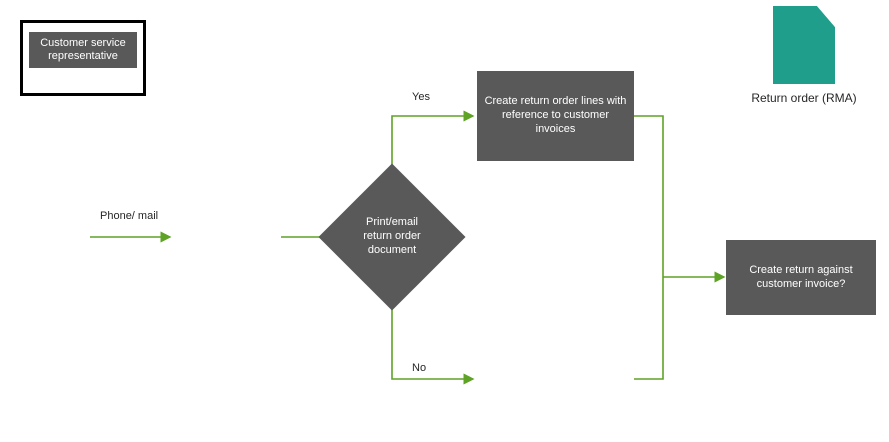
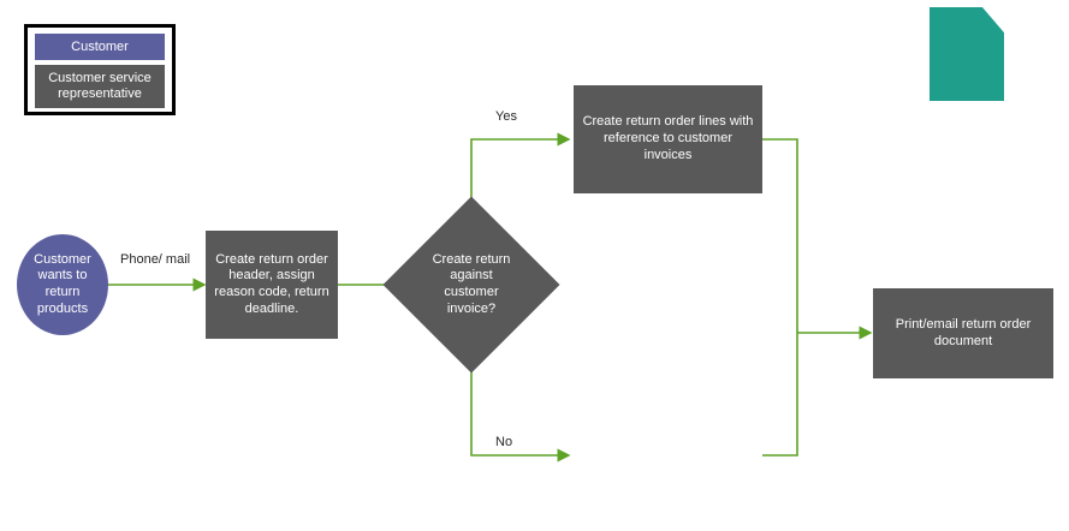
+ Customer
  Customer service representative
+ Customer wants to return products
+ Create return order header, assign reason code, return deadline.
- Print/email return order document
+ Create return against customer invoice?
  Create return order lines with reference to customer invoices
- Create return against customer invoice?
+ Print/email return order document
- Return order (RMA)
  Phone/ mail
  Yes
  No
